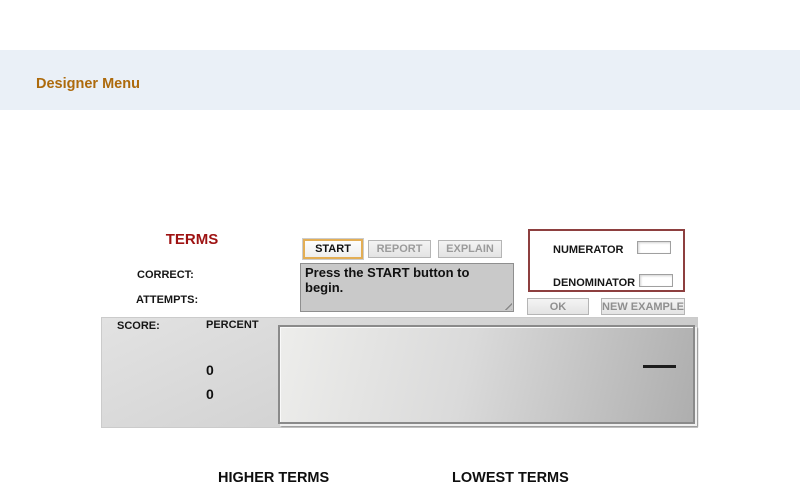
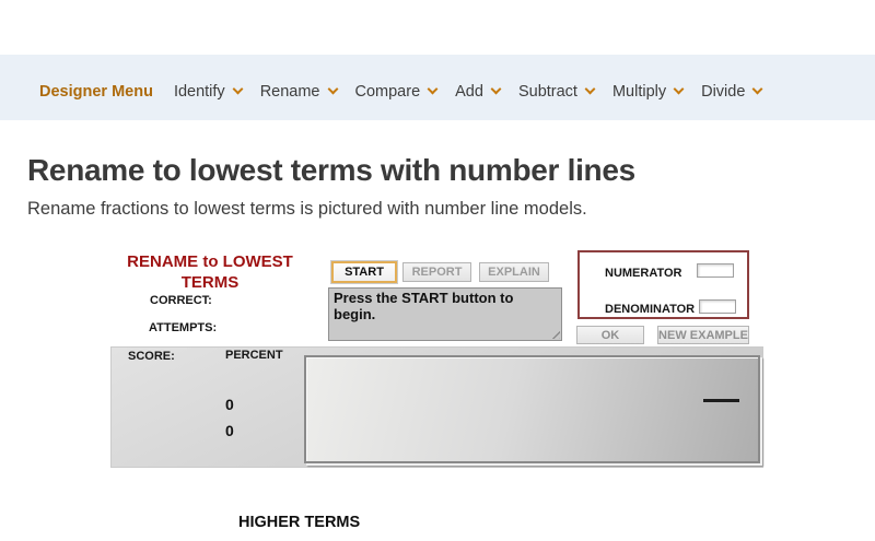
  Designer Menu
+ Identify
+ Rename
+ Compare
+ Add
+ Subtract
+ Multiply
+ Divide
+ Rename to lowest terms with number lines
+ Rename fractions to lowest terms is pictured with number line models.
+ RENAME to LOWEST
  TERMS
  CORRECT:
  ATTEMPTS:
  START
  REPORT
  EXPLAIN
  NUMERATOR
  DENOMINATOR
  OK
  NEW EXAMPLE
  SCORE:
  PERCENT
  0
  0
  HIGHER TERMS
- LOWEST TERMS
